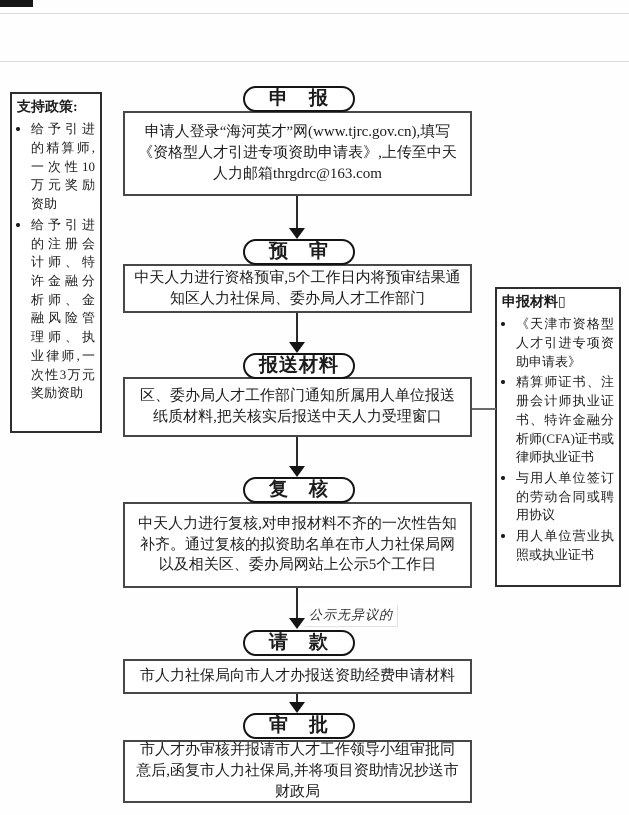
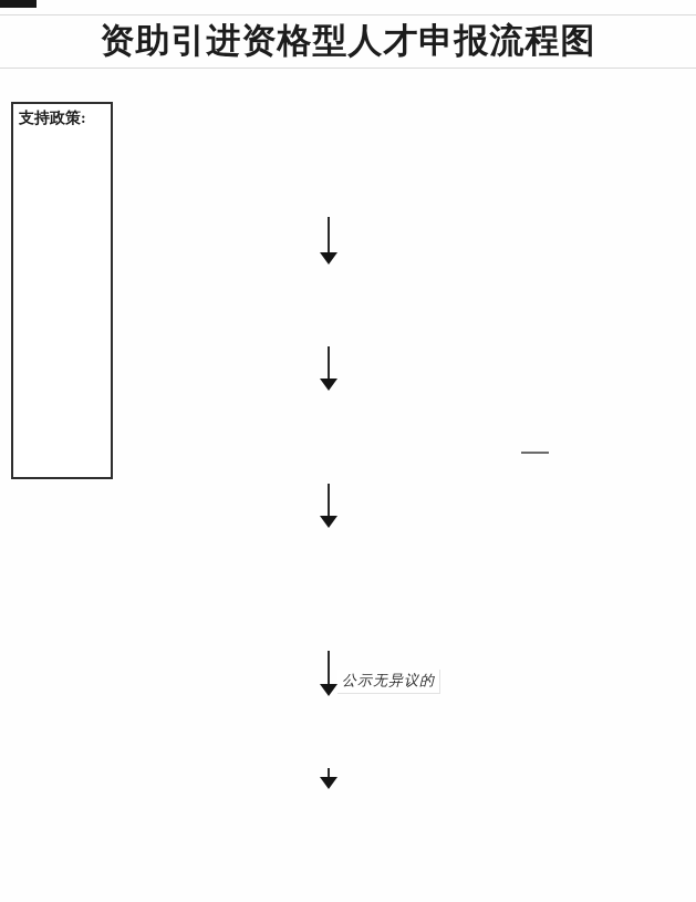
+ 资助引进资格型人才申报流程图
  支持政策:
- 给予引进的精算师,一次性10万元奖励资助
- 给予引进的注册会计师、特许金融分析师、金融风险管理师、执业律师,一次性3万元奖励资助
- 申报材料▯
- 《天津市资格型人才引进专项资助申请表》
- 精算师证书、注册会计师执业证书、特许金融分析师(CFA)证书或律师执业证书
- 与用人单位签订的劳动合同或聘用协议
- 用人单位营业执照或执业证书
- 申 报
- 申请人登录“海河英才”网(www.tjrc.gov.cn),填写《资格型人才引进专项资助申请表》,上传至中天人力邮箱thrgdrc@163.com
- 预 审
- 中天人力进行资格预审,5个工作日内将预审结果通知区人力社保局、委办局人才工作部门
- 报送材料
- 区、委办局人才工作部门通知所属用人单位报送纸质材料,把关核实后报送中天人力受理窗口
- 复 核
- 中天人力进行复核,对申报材料不齐的一次性告知补齐。通过复核的拟资助名单在市人力社保局网以及相关区、委办局网站上公示5个工作日
- 请 款
- 市人力社保局向市人才办报送资助经费申请材料
- 审 批
- 市人才办审核并报请市人才工作领导小组审批同意后,函复市人力社保局,并将项目资助情况抄送市财政局
  公示无异议的
